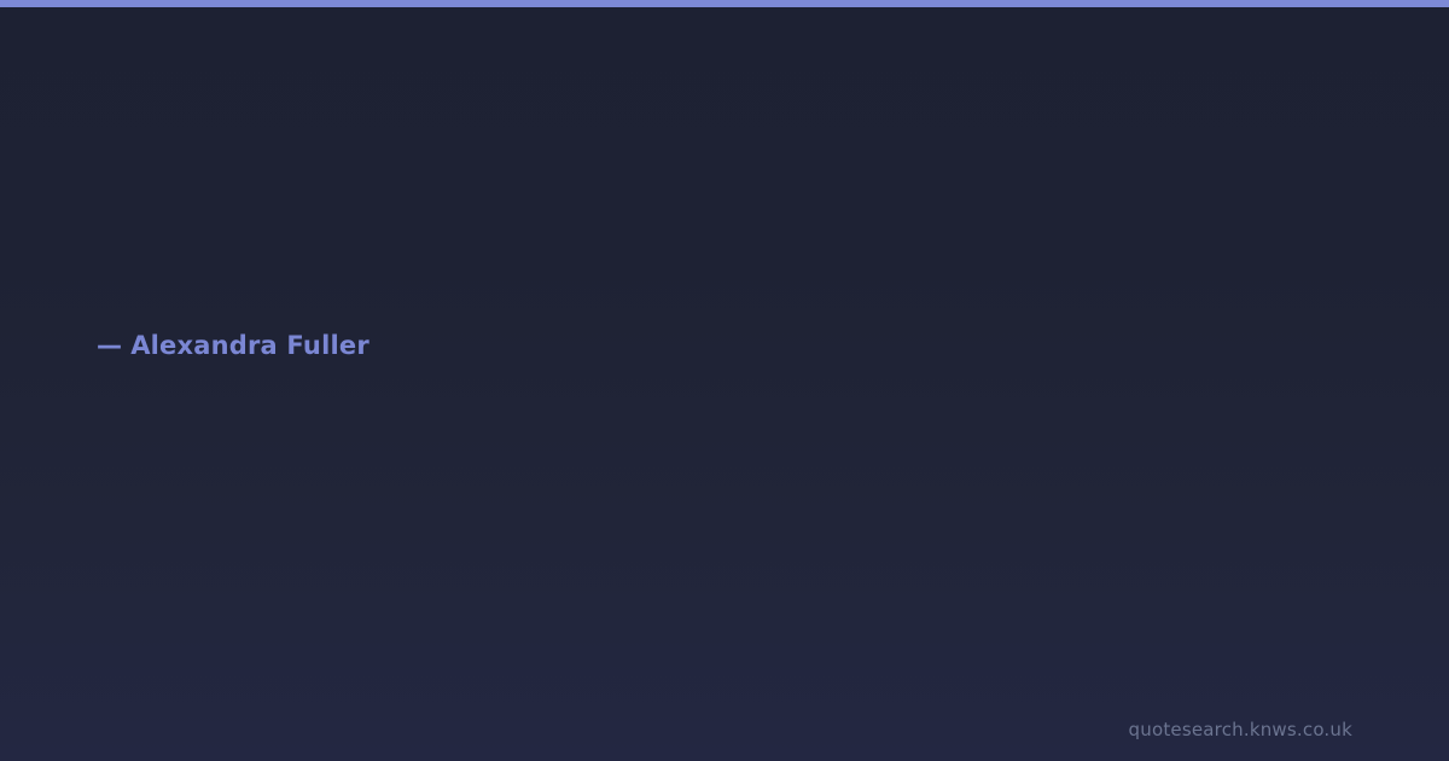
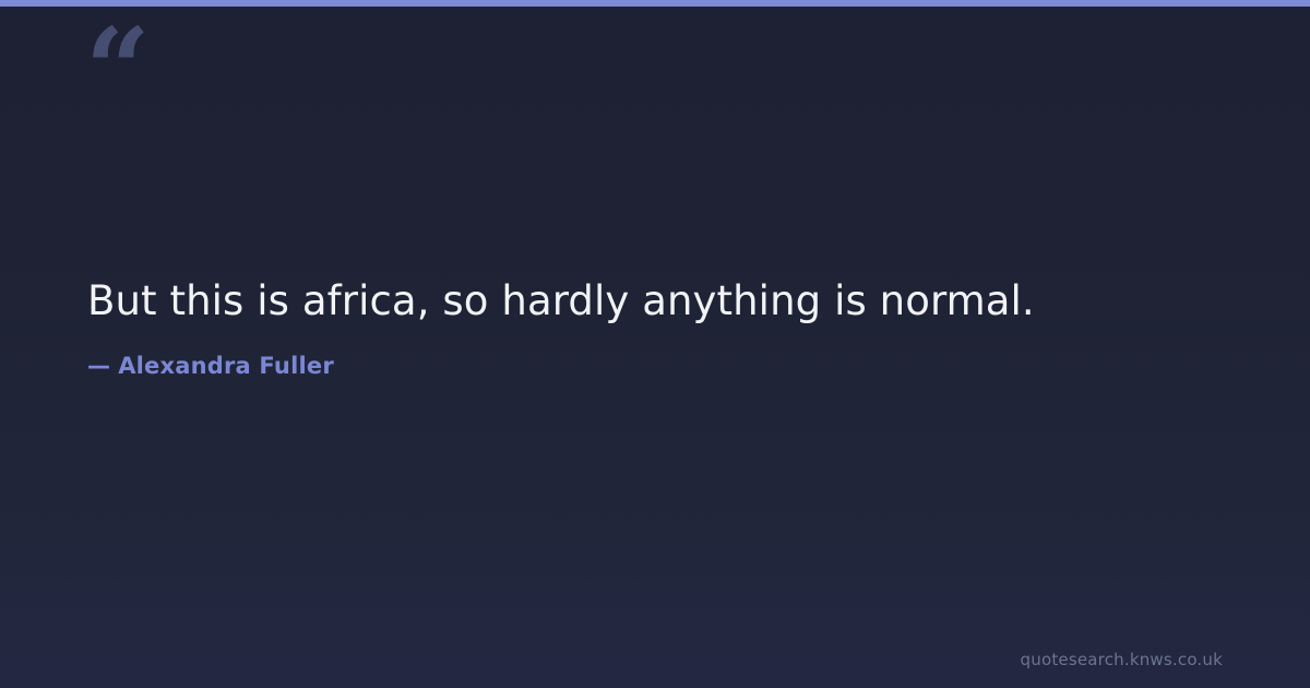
+ “
+ But this is africa, so hardly anything is normal.
  — Alexandra Fuller
  quotesearch.knws.co.uk
